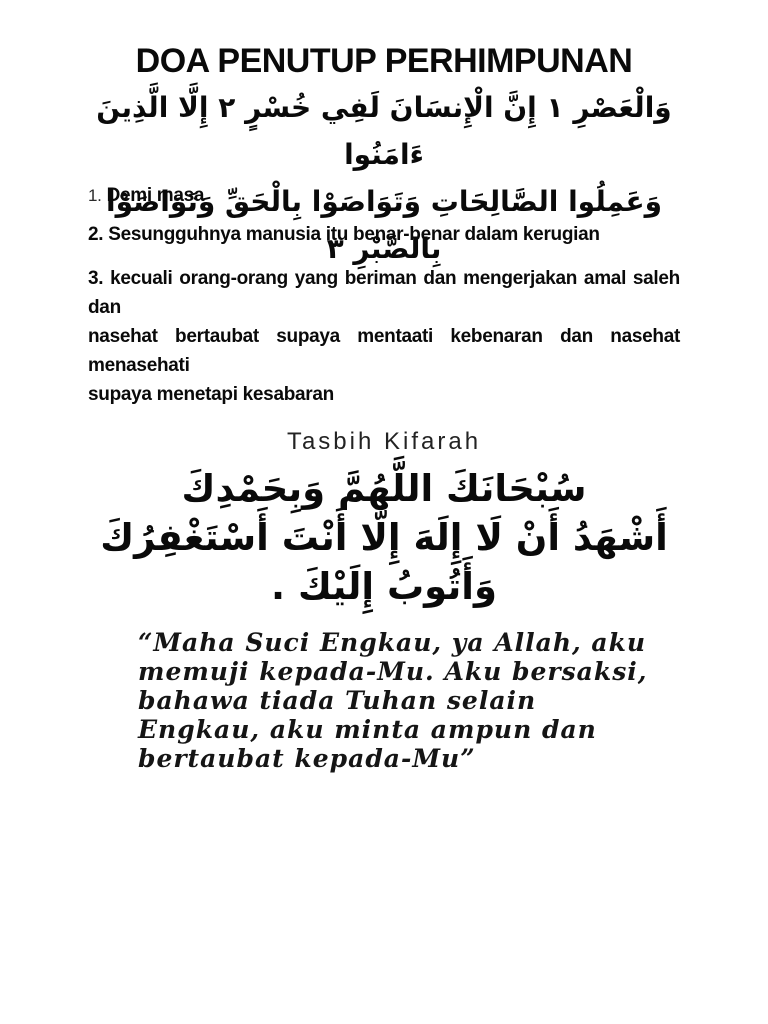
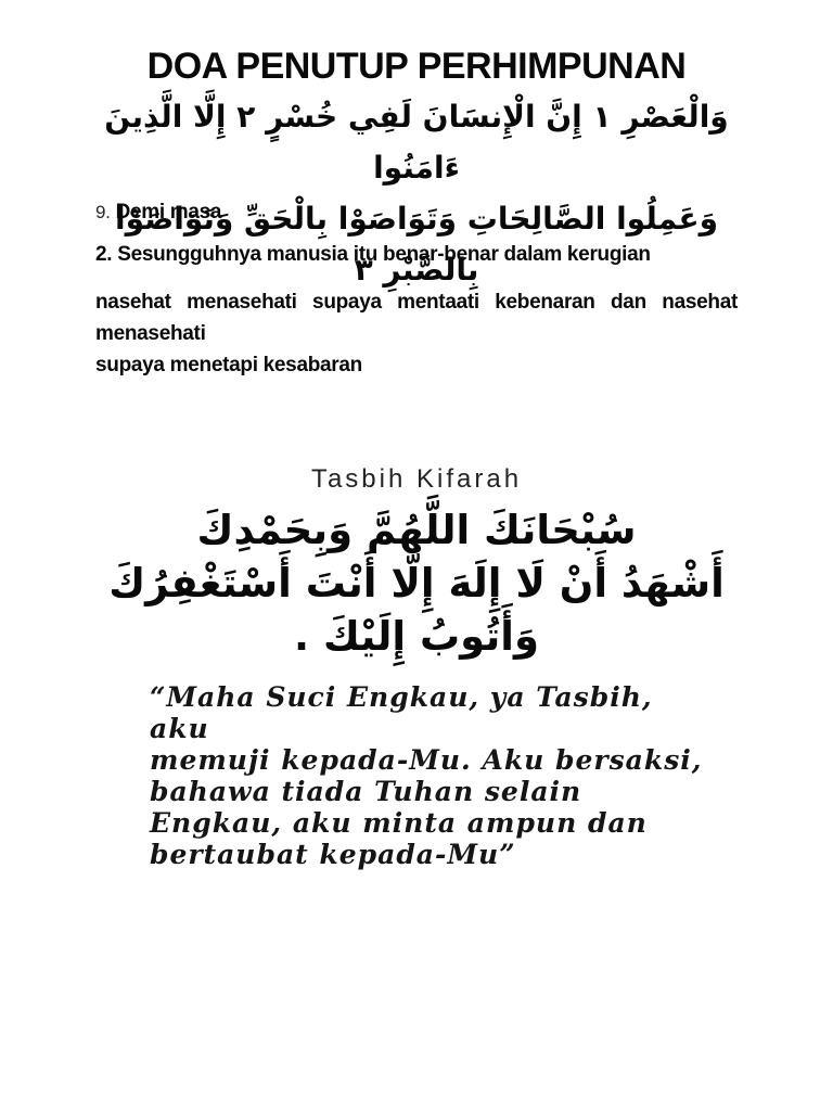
  DOA PENUTUP PERHIMPUNAN
  وَالْعَصْرِ ١ إِنَّ الْإِنسَانَ لَفِي خُسْرٍ ٢ إِلَّا الَّذِينَ ءَامَنُوا
  وَعَمِلُوا الصَّالِحَاتِ وَتَوَاصَوْا بِالْحَقِّ وَتَوَاصَوْا بِالصَّبْرِ ٣
- 1. Demi masa
+ 9. Demi masa
  2. Sesungguhnya manusia itu benar-benar dalam kerugian
- 3. kecuali orang-orang yang beriman dan mengerjakan amal saleh dan
- nasehat bertaubat supaya mentaati kebenaran dan nasehat menasehati
+ nasehat menasehati supaya mentaati kebenaran dan nasehat menasehati
  supaya menetapi kesabaran
  Tasbih Kifarah
  سُبْحَانَكَ اللَّهُمَّ وَبِحَمْدِكَ
  أَشْهَدُ أَنْ لَا إِلَهَ إِلَّا أَنْتَ أَسْتَغْفِرُكَ
  وَأَتُوبُ إِلَيْكَ .
- “Maha Suci Engkau, ya Allah, aku
+ “Maha Suci Engkau, ya Tasbih, aku
  memuji kepada-Mu. Aku bersaksi,
  bahawa tiada Tuhan selain
  Engkau, aku minta ampun dan
  bertaubat kepada-Mu”
